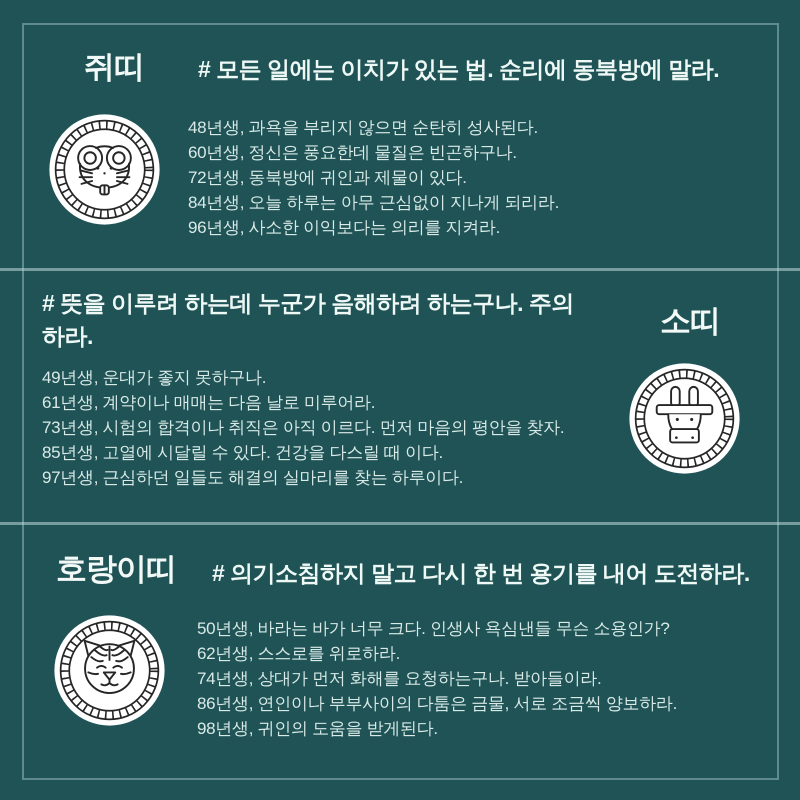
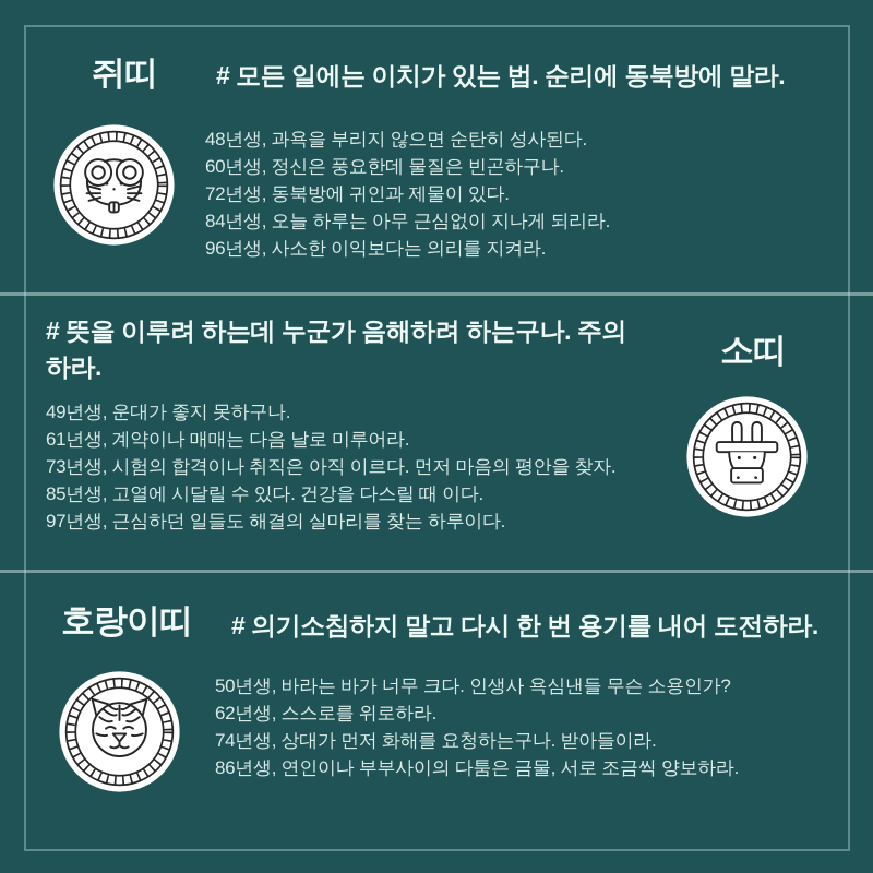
  쥐띠
  # 모든 일에는 이치가 있는 법. 순리에 동북방에 말라.
  48년생, 과욕을 부리지 않으면 순탄히 성사된다.
  60년생, 정신은 풍요한데 물질은 빈곤하구나.
  72년생, 동북방에 귀인과 제물이 있다.
  84년생, 오늘 하루는 아무 근심없이 지나게 되리라.
  96년생, 사소한 이익보다는 의리를 지켜라.
  # 뜻을 이루려 하는데 누군가 음해하려 하는구나. 주의 하라.
  소띠
  49년생, 운대가 좋지 못하구나.
  61년생, 계약이나 매매는 다음 날로 미루어라.
  73년생, 시험의 합격이나 취직은 아직 이르다. 먼저 마음의 평안을 찾자.
  85년생, 고열에 시달릴 수 있다. 건강을 다스릴 때 이다.
  97년생, 근심하던 일들도 해결의 실마리를 찾는 하루이다.
  호랑이띠
  # 의기소침하지 말고 다시 한 번 용기를 내어 도전하라.
  50년생, 바라는 바가 너무 크다. 인생사 욕심낸들 무슨 소용인가?
  62년생, 스스로를 위로하라.
  74년생, 상대가 먼저 화해를 요청하는구나. 받아들이라.
  86년생, 연인이나 부부사이의 다툼은 금물, 서로 조금씩 양보하라.
- 98년생, 귀인의 도움을 받게된다.
